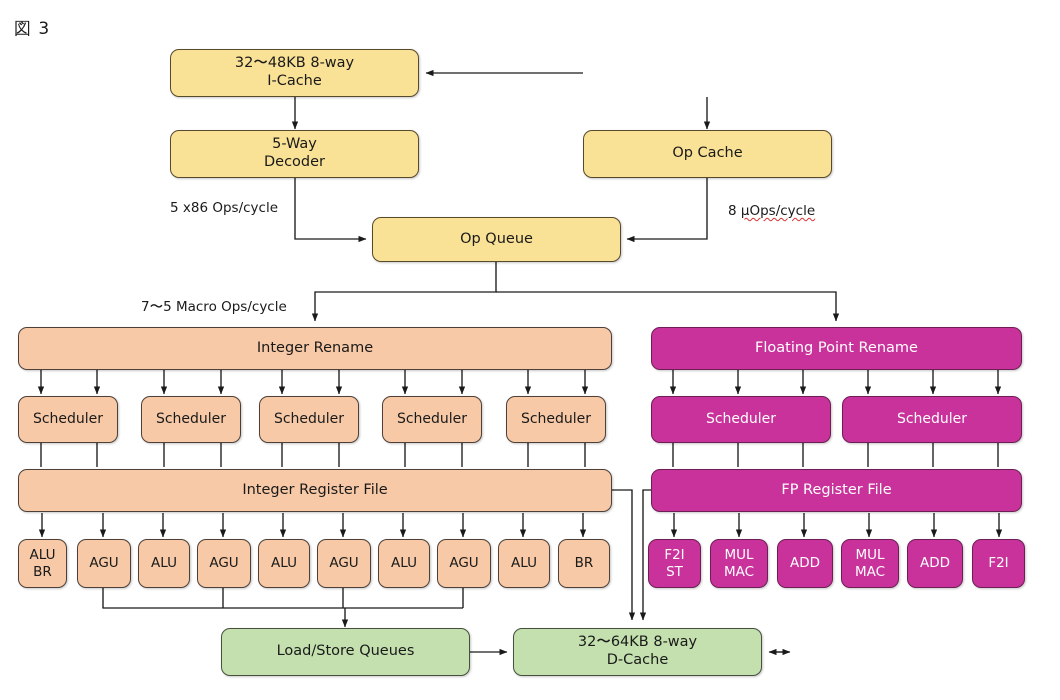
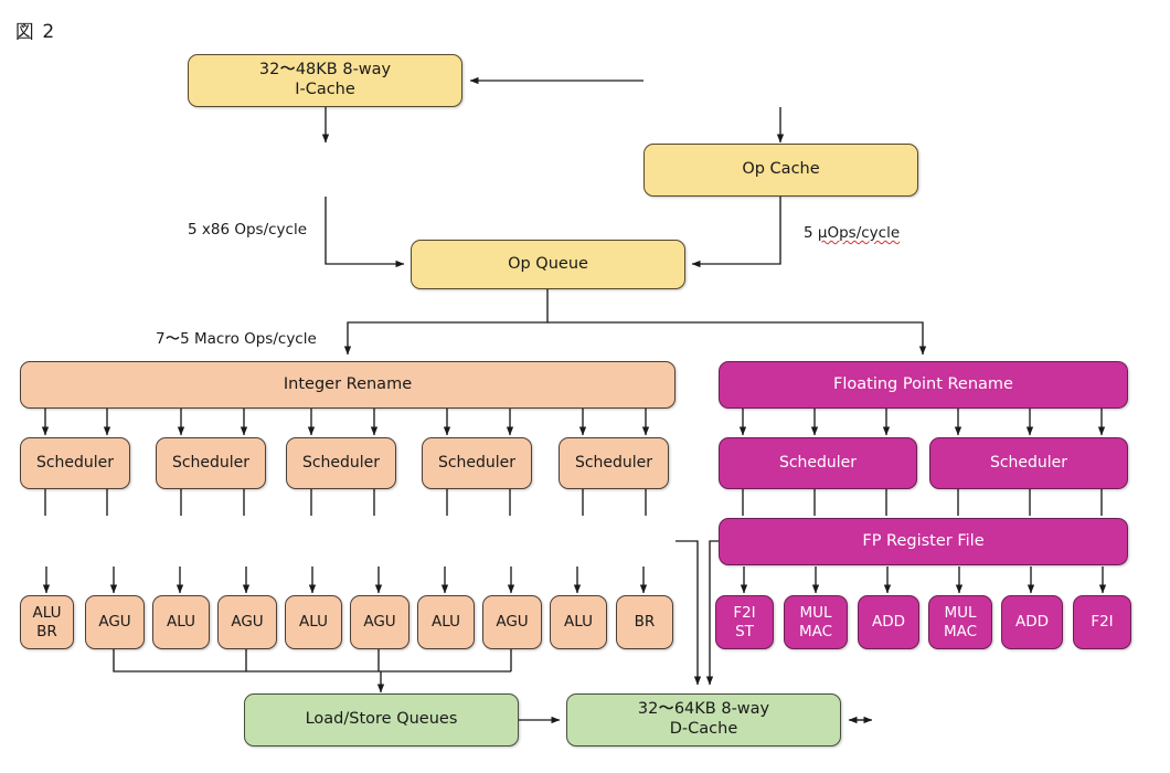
- 図 3
+ 図 2
  32〜48KB 8-way
  I-Cache
- 5-Way
- Decoder
  Op Cache
  Op Queue
  5 x86 Ops/cycle
- 8 μOps/cycle
+ 5 μOps/cycle
  7〜5 Macro Ops/cycle
  Integer Rename
  Scheduler
  Scheduler
  Scheduler
  Scheduler
  Scheduler
- Integer Register File
  ALU
  BR
  AGU
  ALU
  AGU
  ALU
  AGU
  ALU
  AGU
  ALU
  BR
  Floating Point Rename
  Scheduler
  Scheduler
  FP Register File
  F2I
  ST
  MUL
  MAC
  ADD
  MUL
  MAC
  ADD
  F2I
  Load/Store Queues
  32〜64KB 8-way
  D-Cache
